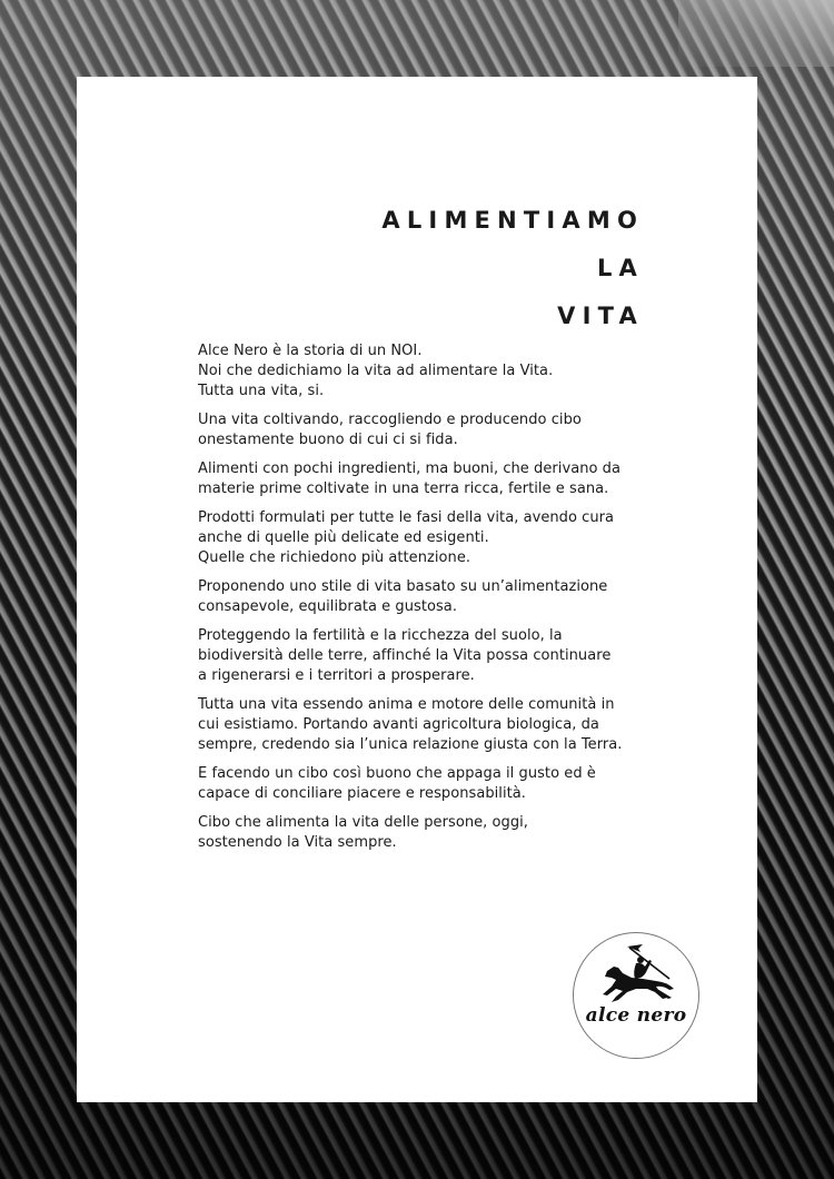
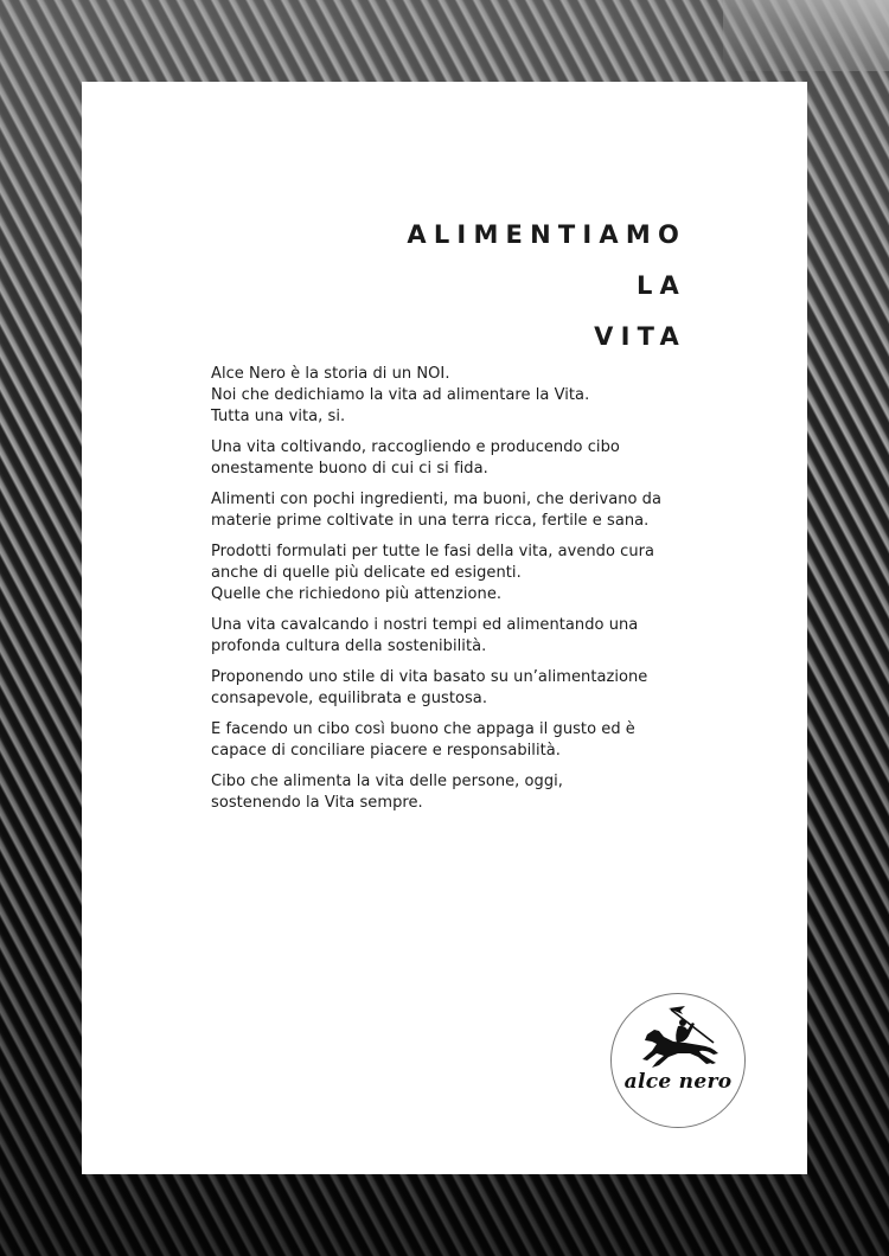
  ALIMENTIAMO
  LA
  VITA
  Alce Nero è la storia di un NOI.
  Noi che dedichiamo la vita ad alimentare la Vita.
  Tutta una vita, si.
  Una vita coltivando, raccogliendo e producendo cibo
  onestamente buono di cui ci si fida.
  Alimenti con pochi ingredienti, ma buoni, che derivano da
  materie prime coltivate in una terra ricca, fertile e sana.
  Prodotti formulati per tutte le fasi della vita, avendo cura
  anche di quelle più delicate ed esigenti.
  Quelle che richiedono più attenzione.
+ Una vita cavalcando i nostri tempi ed alimentando una
+ profonda cultura della sostenibilità.
  Proponendo uno stile di vita basato su un’alimentazione
  consapevole, equilibrata e gustosa.
- Proteggendo la fertilità e la ricchezza del suolo, la
- biodiversità delle terre, affinché la Vita possa continuare
- a rigenerarsi e i territori a prosperare.
- Tutta una vita essendo anima e motore delle comunità in
- cui esistiamo. Portando avanti agricoltura biologica, da
- sempre, credendo sia l’unica relazione giusta con la Terra.
  E facendo un cibo così buono che appaga il gusto ed è
  capace di conciliare piacere e responsabilità.
  Cibo che alimenta la vita delle persone, oggi,
  sostenendo la Vita sempre.
  alce nero
